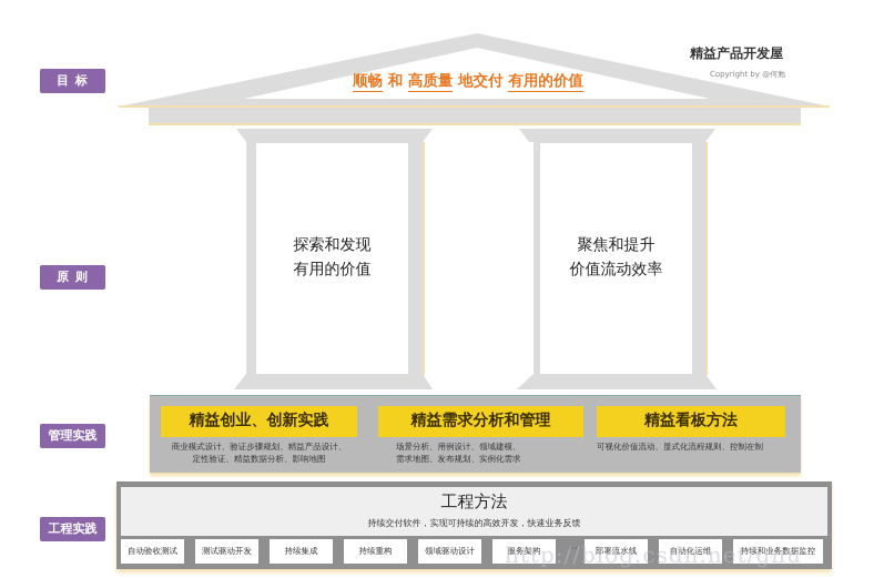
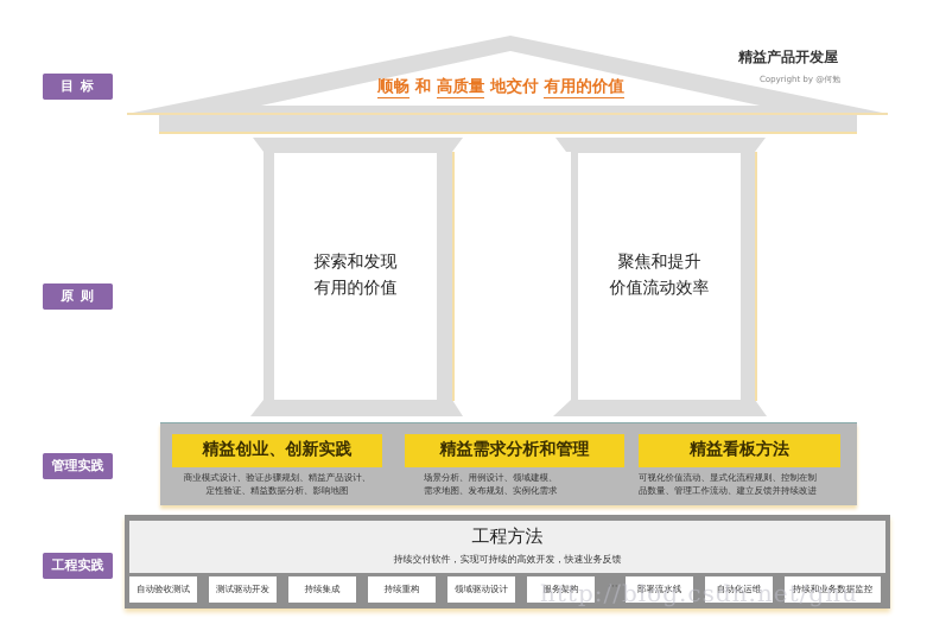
  目 标
  原 则
  管理实践
  工程实践
  精益产品开发屋
  Copyright by @何勉
  顺畅 和 高质量 地交付 有用的价值
  探索和发现
  有用的价值
  聚焦和提升
  价值流动效率
  精益创业、创新实践
  商业模式设计、验证步骤规划、精益产品设计、
  定性验证、精益数据分析、影响地图
  精益需求分析和管理
  场景分析、用例设计、领域建模、
  需求地图、发布规划、实例化需求
  精益看板方法
  可视化价值流动、显式化流程规则、控制在制
+ 品数量、管理工作流动、建立反馈并持续改进
  工程方法
  持续交付软件，实现可持续的高效开发，快速业务反馈
  自动验收测试
  测试驱动开发
  持续集成
  持续重构
  领域驱动设计
  服务架构
  ···
  部署流水线
  自动化运维
  持续和业务数据监控
  http://blog.csdn.net/gnu
